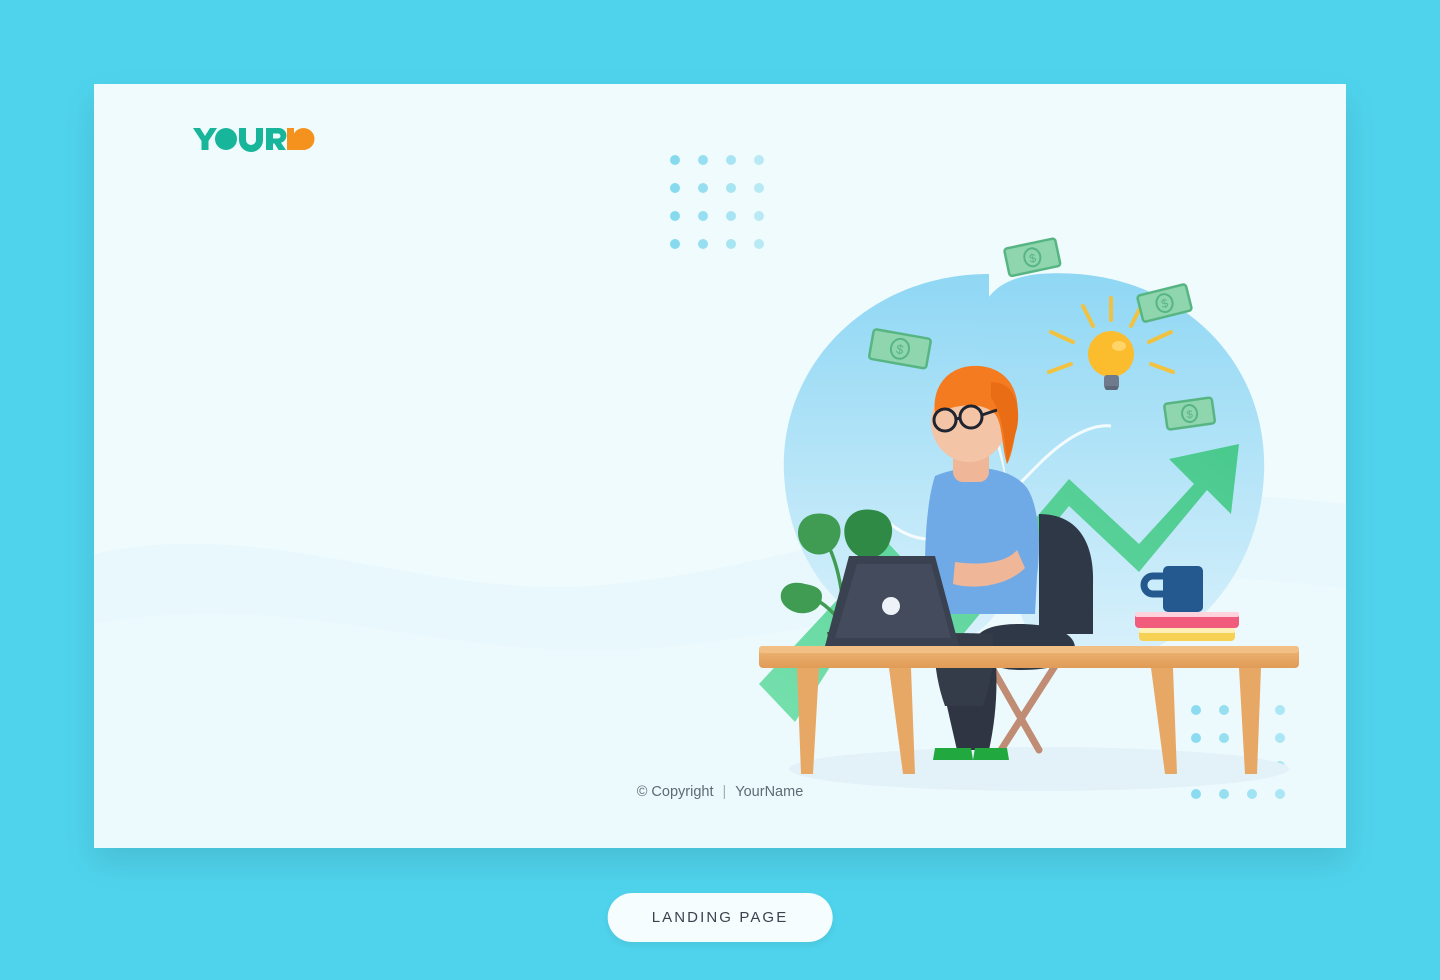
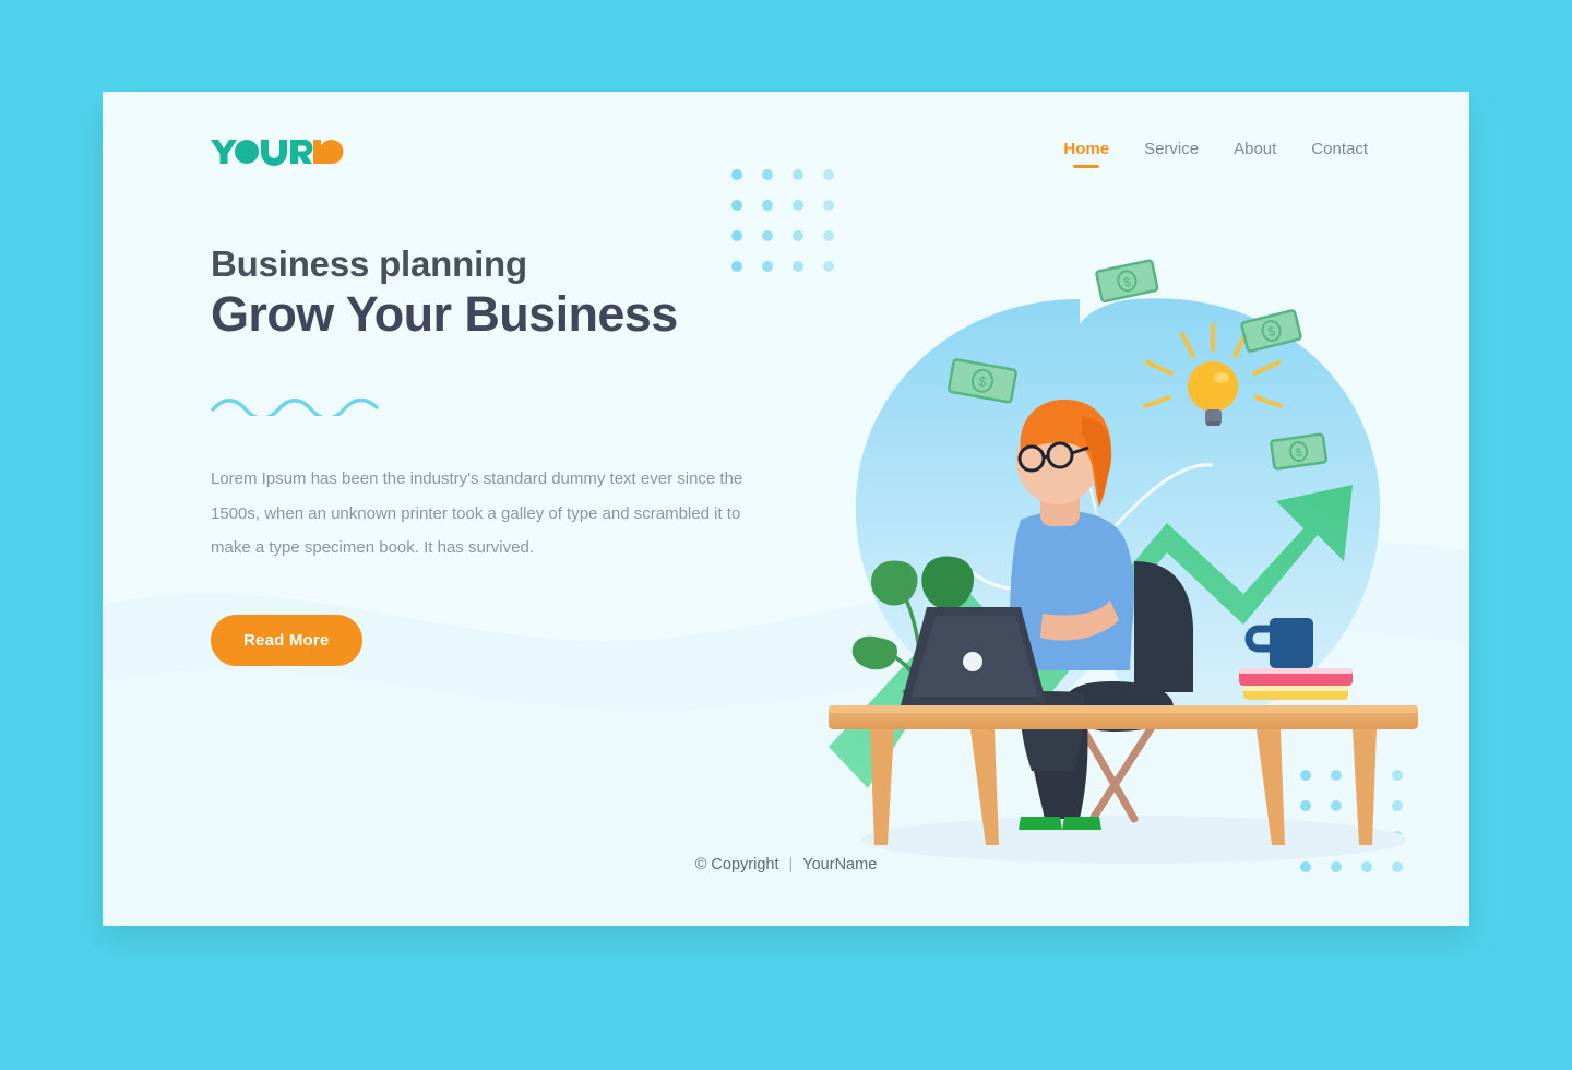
+ Home
+ Service
+ About
+ Contact
+ Business planning
+ Grow Your Business
+ Lorem Ipsum has been the industry's standard dummy text ever since the 1500s, when an unknown printer took a galley of type and scrambled it to make a type specimen book. It has survived.
+ Read More
  © Copyright | YourName
- LANDING PAGE
